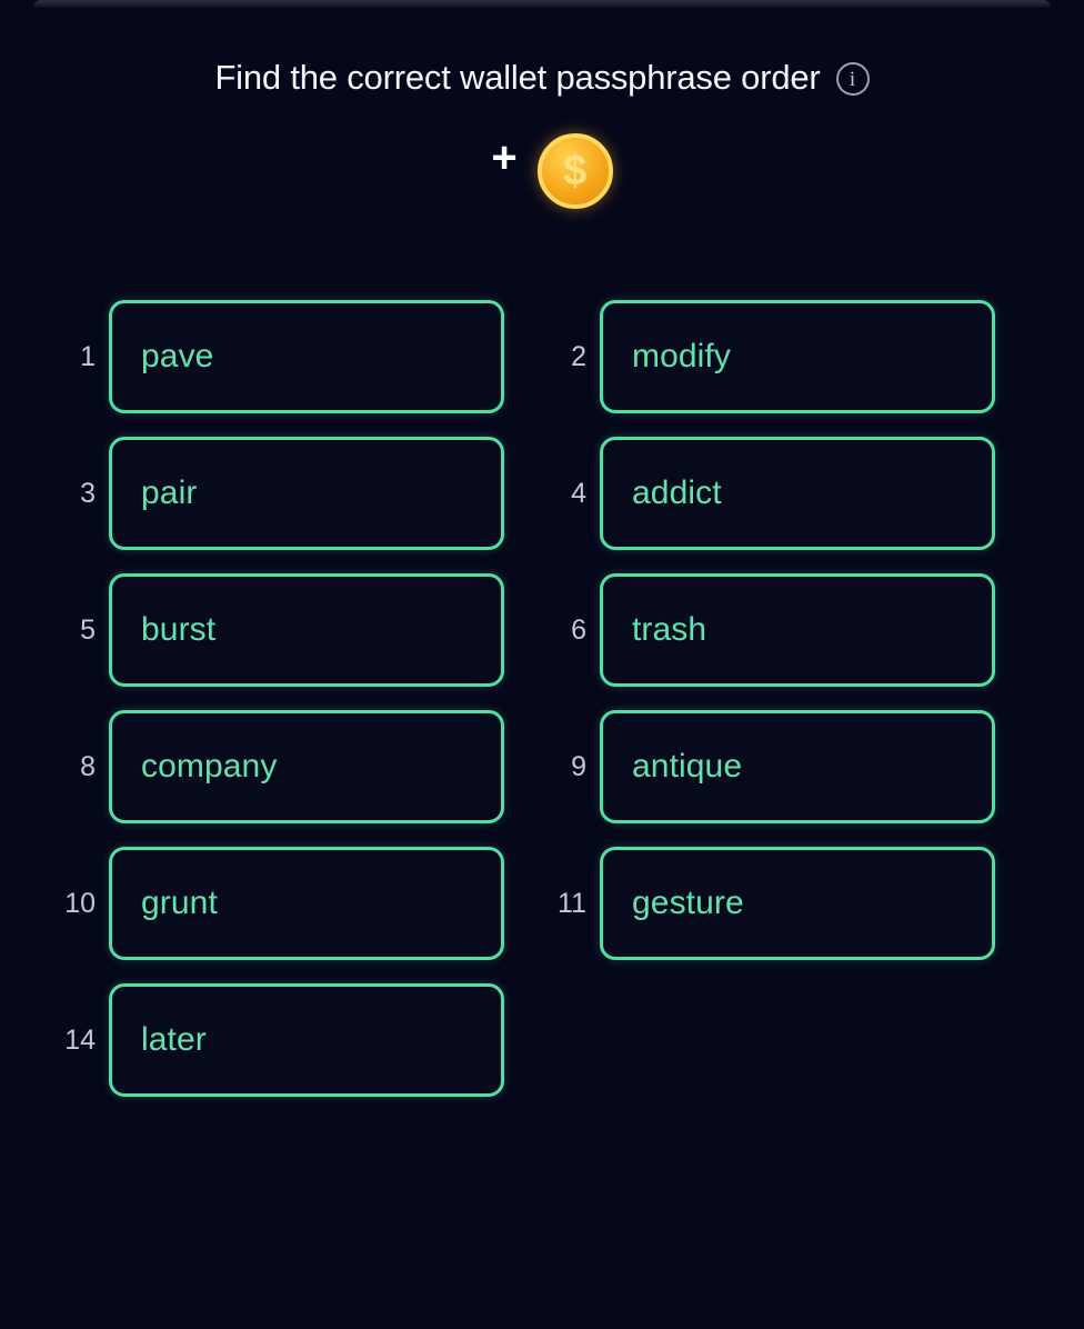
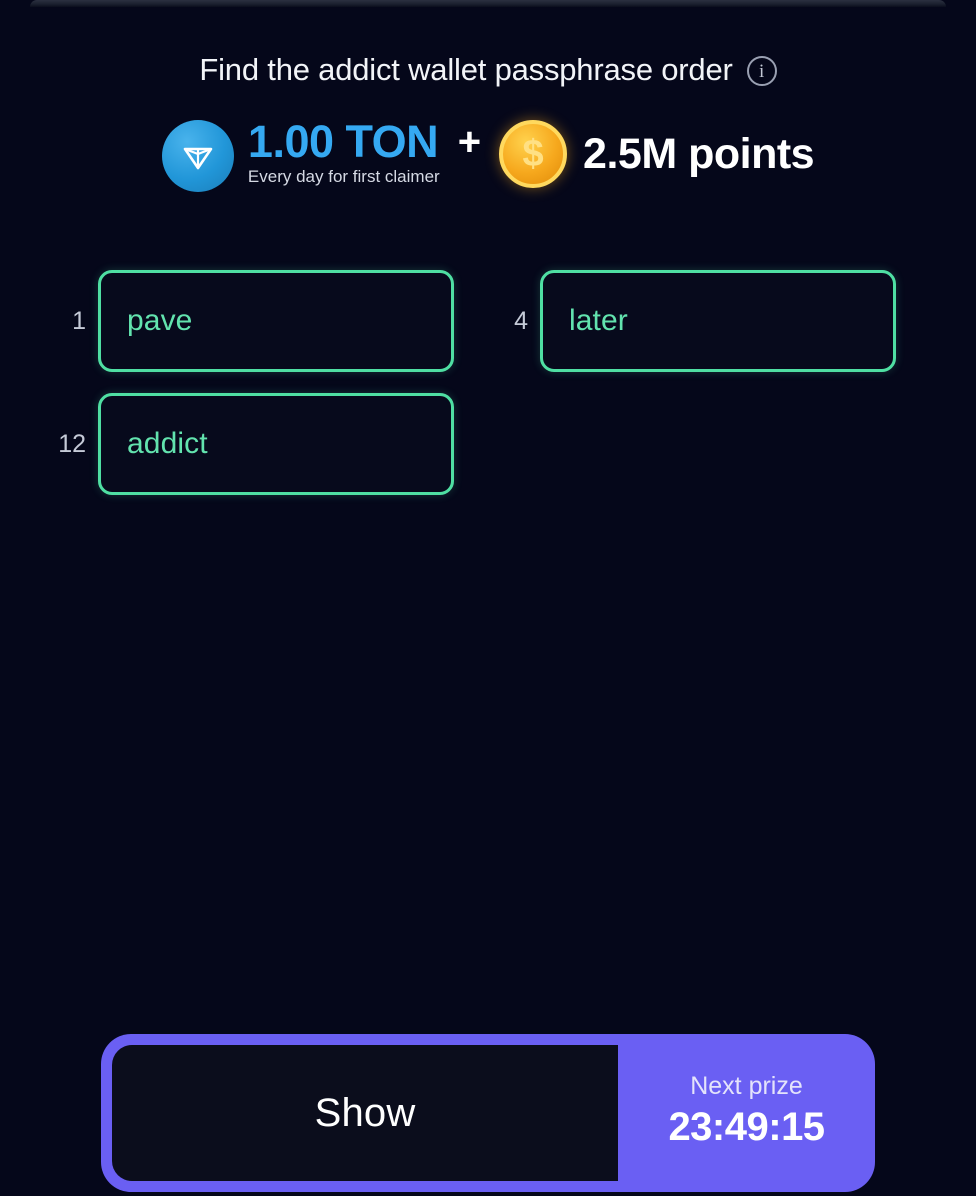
- Find the correct wallet passphrase order
+ Find the addict wallet passphrase order
  i
+ 1.00 TON
+ Every day for first claimer
  +
  $
+ 2.5M points
  1
  pave
- 2
- modify
- 3
- pair
  4
- addict
+ later
- 5
- burst
- 6
- trash
- 8
- company
- 9
- antique
- 10
- grunt
- 11
- gesture
- 14
+ 12
- later
+ addict
+ Show
+ Next prize
+ 23:49:15
